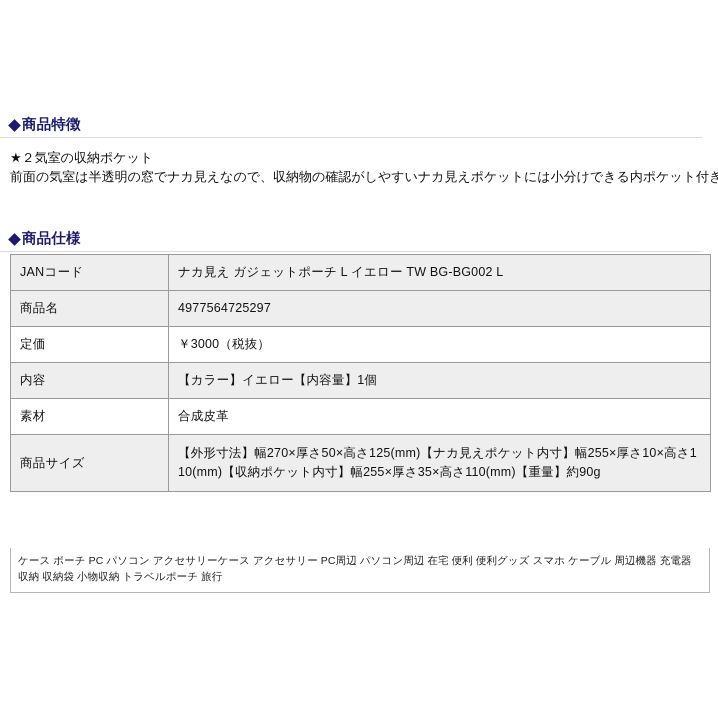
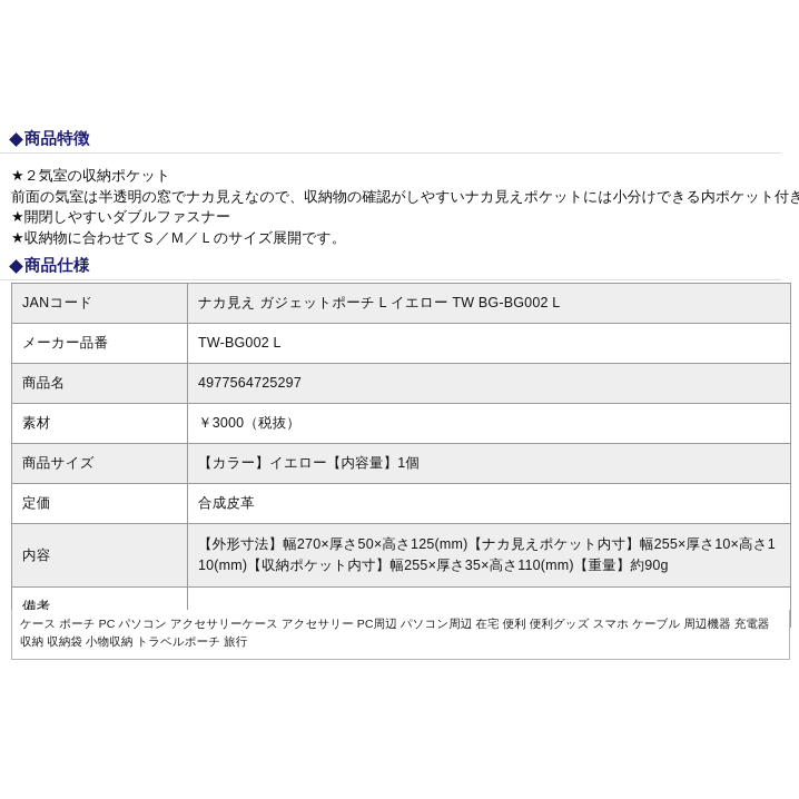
  商品特徴
  ★２気室の収納ポケット
  前面の気室は半透明の窓でナカ見えなので、収納物の確認がしやすいナカ見えポケットには小分けできる内ポケット付き
+ ★開閉しやすいダブルファスナー
+ ★収納物に合わせてＳ／Ｍ／Ｌのサイズ展開です。
  商品仕様
  JANコード	ナカ見え ガジェットポーチ L イエロー TW BG-BG002 L
+ メーカー品番	TW-BG002 L
  商品名	4977564725297
- 定価	￥3000（税抜）
+ 素材	￥3000（税抜）
- 内容	【カラー】イエロー【内容量】1個
+ 商品サイズ	【カラー】イエロー【内容量】1個
- 素材	合成皮革
+ 定価	合成皮革
- 商品サイズ	【外形寸法】幅270×厚さ50×高さ125(mm)【ナカ見えポケット内寸】幅255×厚さ10×高さ110(mm)【収納ポケット内寸】幅255×厚さ35×高さ110(mm)【重量】約90g
+ 内容	【外形寸法】幅270×厚さ50×高さ125(mm)【ナカ見えポケット内寸】幅255×厚さ10×高さ110(mm)【収納ポケット内寸】幅255×厚さ35×高さ110(mm)【重量】約90g
+ 備考
  ケース ポーチ PC パソコン アクセサリーケース アクセサリー PC周辺 パソコン周辺 在宅 便利 便利グッズ スマホ ケーブル 周辺機器 充電器 収納 収納袋 小物収納 トラベルポーチ 旅行
